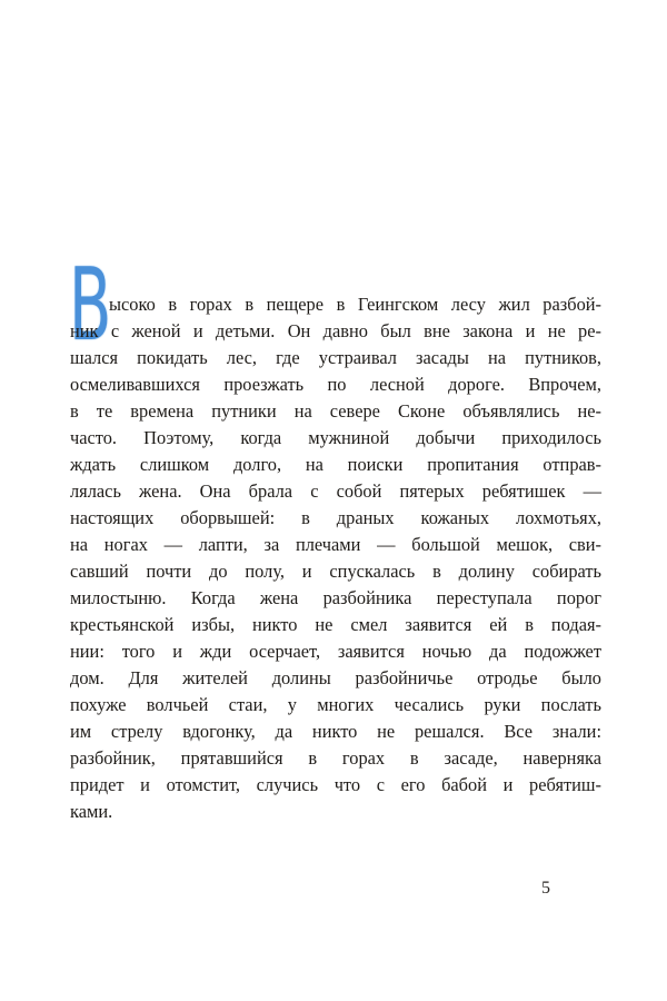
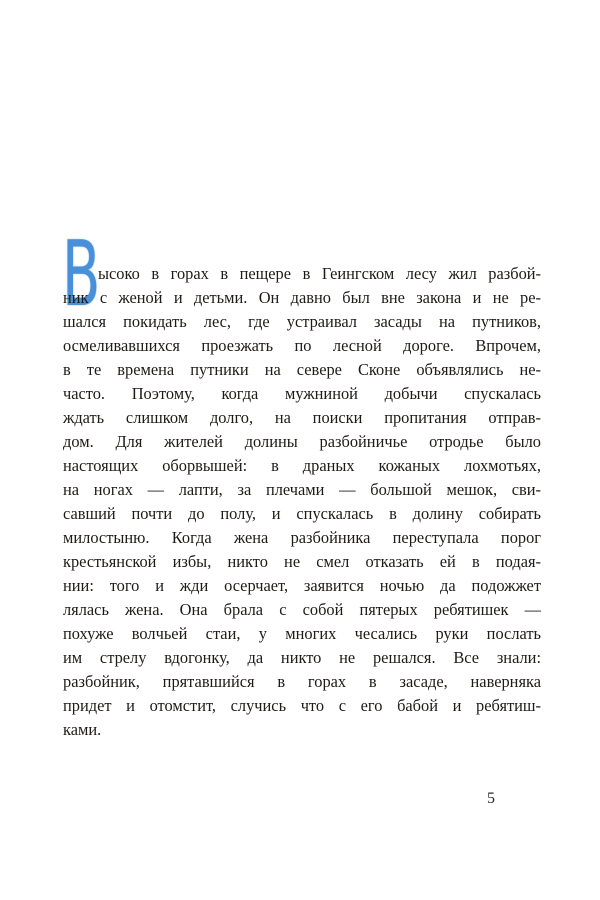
  В
  ысоко в горах в пещере в Геингском лесу жил разбой-
  ник с женой и детьми. Он давно был вне закона и не ре-
  шался покидать лес, где устраивал засады на путников,
  осмеливавшихся проезжать по лесной дороге. Впрочем,
  в те времена путники на севере Сконе объявлялись не-
- часто. Поэтому, когда мужниной добычи приходилось
+ часто. Поэтому, когда мужниной добычи спускалась
  ждать слишком долго, на поиски пропитания отправ-
- лялась жена. Она брала с собой пятерых ребятишек —
+ дом. Для жителей долины разбойничье отродье было
  настоящих оборвышей: в драных кожаных лохмотьях,
  на ногах — лапти, за плечами — большой мешок, сви-
  савший почти до полу, и спускалась в долину собирать
  милостыню. Когда жена разбойника переступала порог
- крестьянской избы, никто не смел заявится ей в подая-
+ крестьянской избы, никто не смел отказать ей в подая-
  нии: того и жди осерчает, заявится ночью да подожжет
- дом. Для жителей долины разбойничье отродье было
+ лялась жена. Она брала с собой пятерых ребятишек —
  похуже волчьей стаи, у многих чесались руки послать
  им стрелу вдогонку, да никто не решался. Все знали:
  разбойник, прятавшийся в горах в засаде, наверняка
  придет и отомстит, случись что с его бабой и ребятиш-
  ками.
  5
